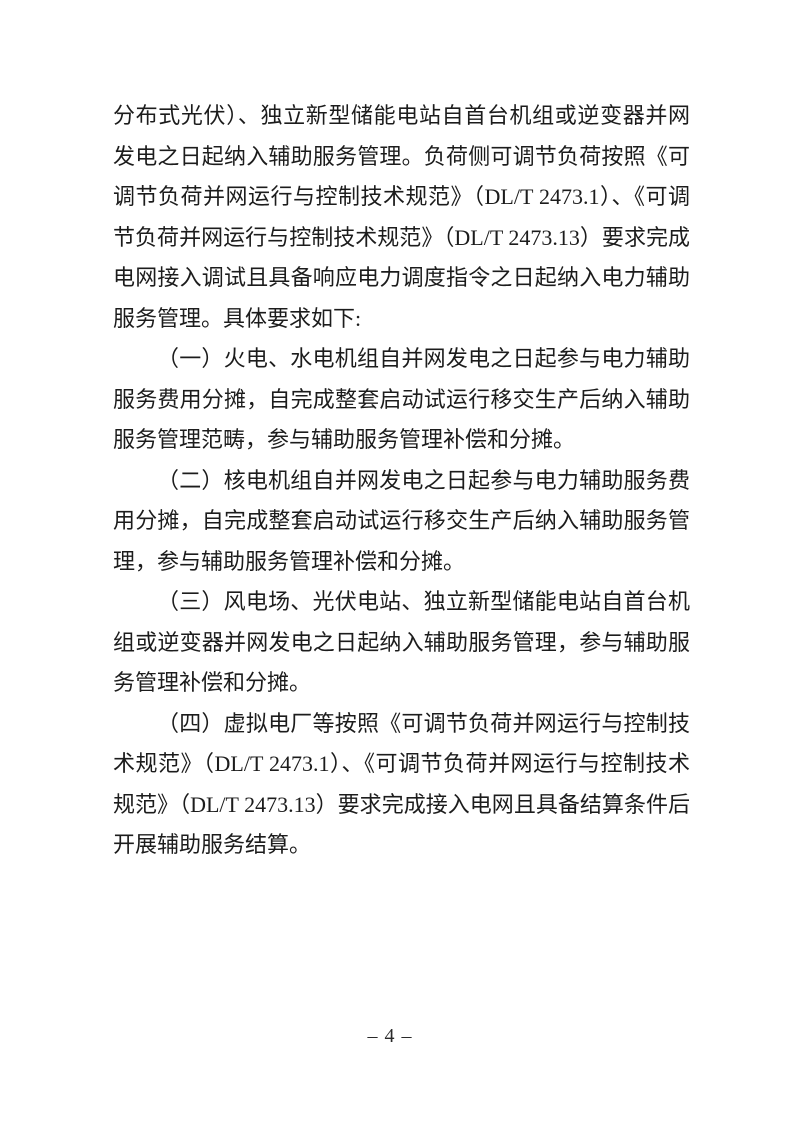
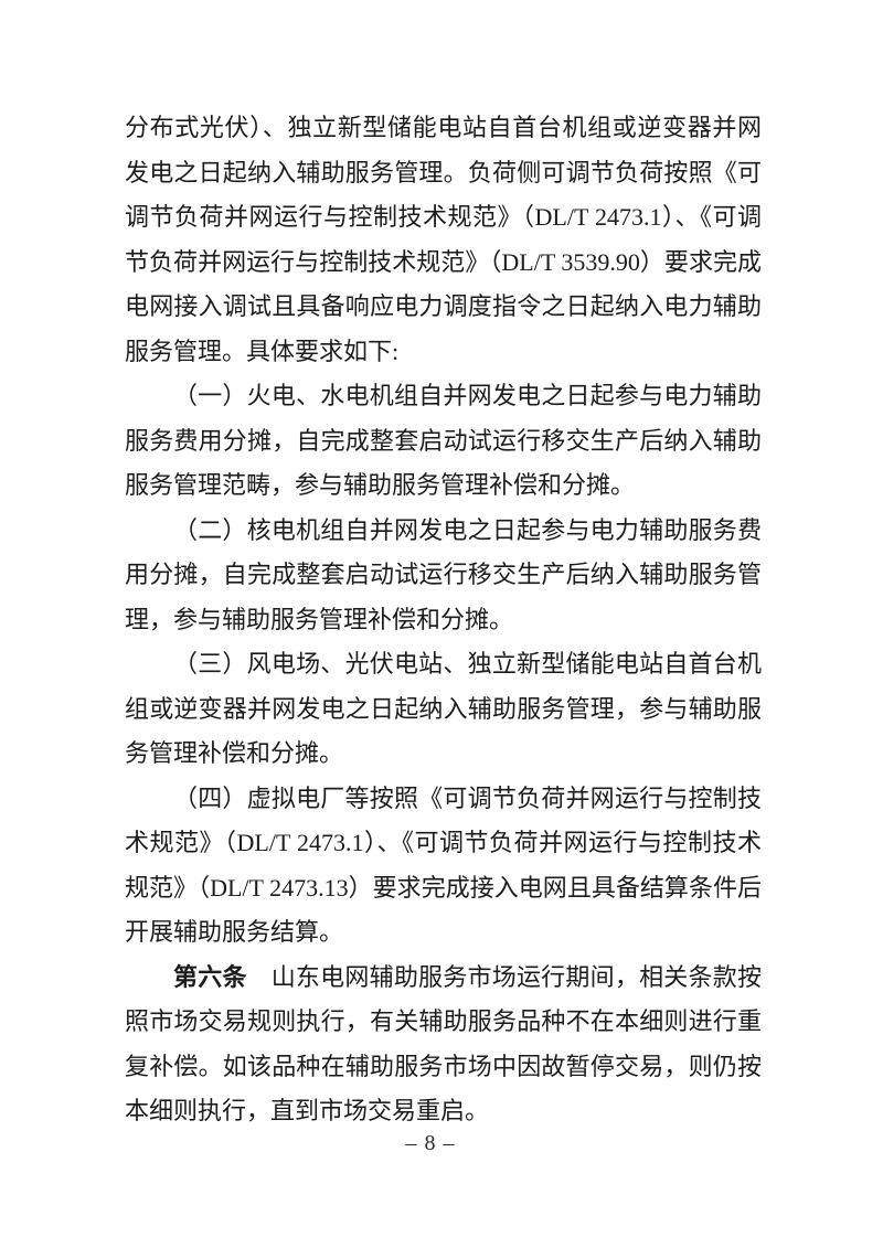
- 分布式光伏）、独立新型储能电站自首台机组或逆变器并网发电之日起纳入辅助服务管理。负荷侧可调节负荷按照《可调节负荷并网运行与控制技术规范》（DL/T 2473.1）、《可调节负荷并网运行与控制技术规范》（DL/T 2473.13）要求完成电网接入调试且具备响应电力调度指令之日起纳入电力辅助服务管理。具体要求如下:
+ 分布式光伏）、独立新型储能电站自首台机组或逆变器并网发电之日起纳入辅助服务管理。负荷侧可调节负荷按照《可调节负荷并网运行与控制技术规范》（DL/T 2473.1）、《可调节负荷并网运行与控制技术规范》（DL/T 3539.90）要求完成电网接入调试且具备响应电力调度指令之日起纳入电力辅助服务管理。具体要求如下:
  （一）火电、水电机组自并网发电之日起参与电力辅助服务费用分摊，自完成整套启动试运行移交生产后纳入辅助服务管理范畴，参与辅助服务管理补偿和分摊。
  （二）核电机组自并网发电之日起参与电力辅助服务费用分摊，自完成整套启动试运行移交生产后纳入辅助服务管理，参与辅助服务管理补偿和分摊。
  （三）风电场、光伏电站、独立新型储能电站自首台机组或逆变器并网发电之日起纳入辅助服务管理，参与辅助服务管理补偿和分摊。
  （四）虚拟电厂等按照《可调节负荷并网运行与控制技术规范》（DL/T 2473.1）、《可调节负荷并网运行与控制技术规范》（DL/T 2473.13）要求完成接入电网且具备结算条件后开展辅助服务结算。
+ 第六条 山东电网辅助服务市场运行期间，相关条款按照市场交易规则执行，有关辅助服务品种不在本细则进行重复补偿。如该品种在辅助服务市场中因故暂停交易，则仍按本细则执行，直到市场交易重启。
- – 4 –
+ – 8 –
